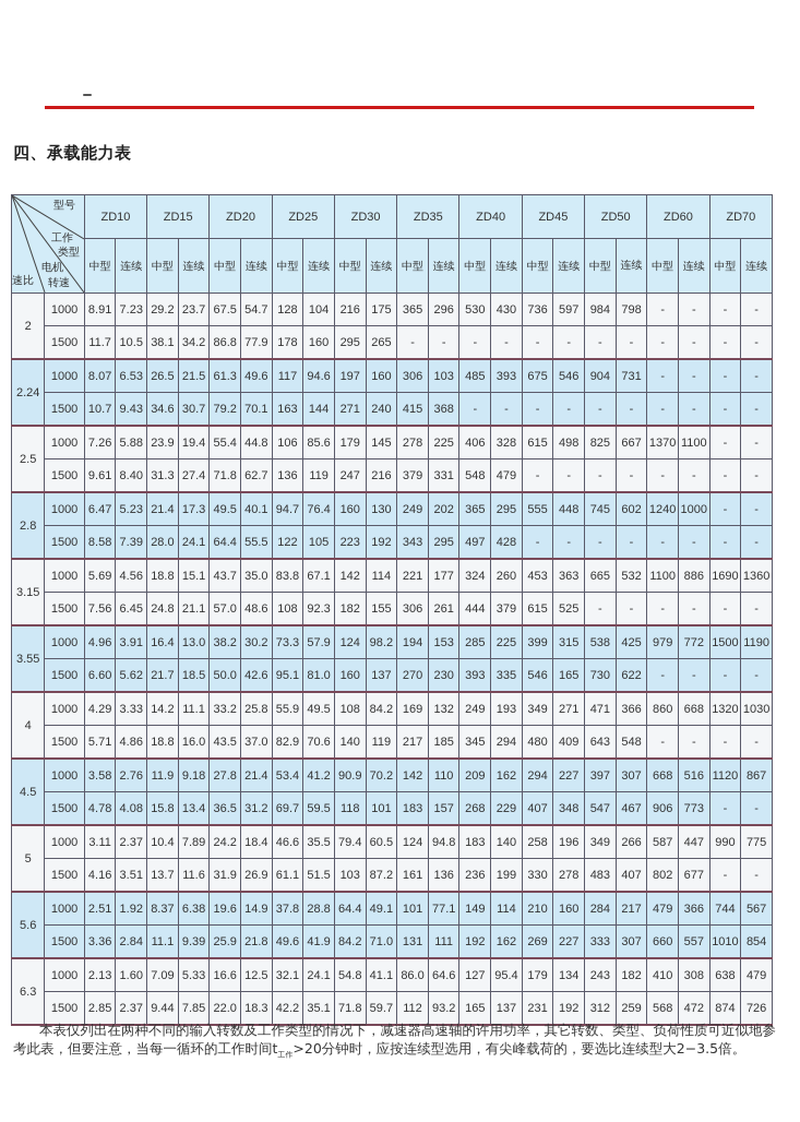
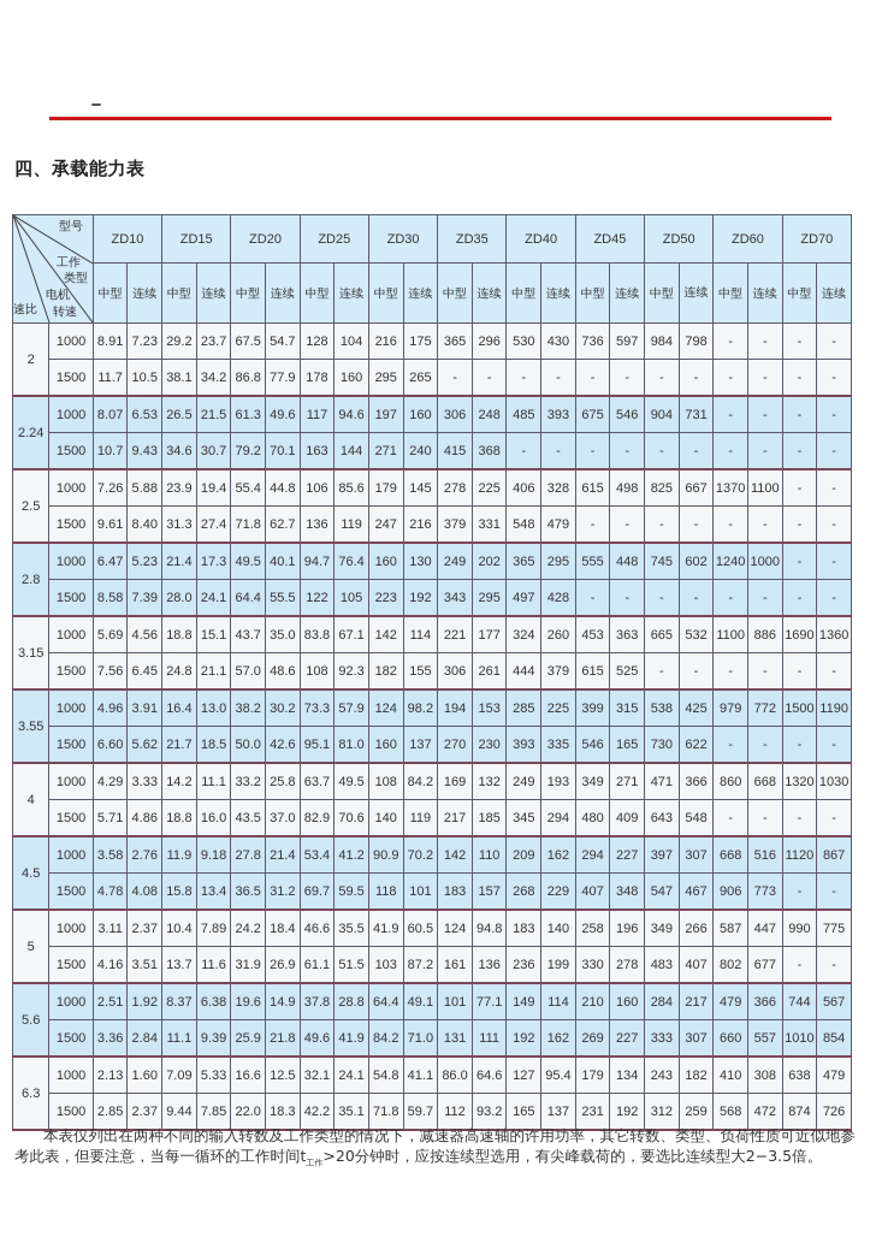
  四、承载能力表
  型号 工作 类型 电机 转速 速比	ZD10	ZD15	ZD20	ZD25	ZD30	ZD35	ZD40	ZD45	ZD50	ZD60	ZD70
  中型	连续	中型	连续	中型	连续	中型	连续	中型	连续	中型	连续	中型	连续	中型	连续	中型	连续	中型	连续	中型	连续
  2	1000	8.91	7.23	29.2	23.7	67.5	54.7	128	104	216	175	365	296	530	430	736	597	984	798	-	-	-	-
  1500	11.7	10.5	38.1	34.2	86.8	77.9	178	160	295	265	-	-	-	-	-	-	-	-	-	-	-	-
- 2.24	1000	8.07	6.53	26.5	21.5	61.3	49.6	117	94.6	197	160	306	103	485	393	675	546	904	731	-	-	-	-
+ 2.24	1000	8.07	6.53	26.5	21.5	61.3	49.6	117	94.6	197	160	306	248	485	393	675	546	904	731	-	-	-	-
  1500	10.7	9.43	34.6	30.7	79.2	70.1	163	144	271	240	415	368	-	-	-	-	-	-	-	-	-	-
  2.5	1000	7.26	5.88	23.9	19.4	55.4	44.8	106	85.6	179	145	278	225	406	328	615	498	825	667	1370	1100	-	-
  1500	9.61	8.40	31.3	27.4	71.8	62.7	136	119	247	216	379	331	548	479	-	-	-	-	-	-	-	-
  2.8	1000	6.47	5.23	21.4	17.3	49.5	40.1	94.7	76.4	160	130	249	202	365	295	555	448	745	602	1240	1000	-	-
  1500	8.58	7.39	28.0	24.1	64.4	55.5	122	105	223	192	343	295	497	428	-	-	-	-	-	-	-	-
  3.15	1000	5.69	4.56	18.8	15.1	43.7	35.0	83.8	67.1	142	114	221	177	324	260	453	363	665	532	1100	886	1690	1360
  1500	7.56	6.45	24.8	21.1	57.0	48.6	108	92.3	182	155	306	261	444	379	615	525	-	-	-	-	-	-
  3.55	1000	4.96	3.91	16.4	13.0	38.2	30.2	73.3	57.9	124	98.2	194	153	285	225	399	315	538	425	979	772	1500	1190
  1500	6.60	5.62	21.7	18.5	50.0	42.6	95.1	81.0	160	137	270	230	393	335	546	165	730	622	-	-	-	-
- 4	1000	4.29	3.33	14.2	11.1	33.2	25.8	55.9	49.5	108	84.2	169	132	249	193	349	271	471	366	860	668	1320	1030
+ 4	1000	4.29	3.33	14.2	11.1	33.2	25.8	63.7	49.5	108	84.2	169	132	249	193	349	271	471	366	860	668	1320	1030
  1500	5.71	4.86	18.8	16.0	43.5	37.0	82.9	70.6	140	119	217	185	345	294	480	409	643	548	-	-	-	-
  4.5	1000	3.58	2.76	11.9	9.18	27.8	21.4	53.4	41.2	90.9	70.2	142	110	209	162	294	227	397	307	668	516	1120	867
  1500	4.78	4.08	15.8	13.4	36.5	31.2	69.7	59.5	118	101	183	157	268	229	407	348	547	467	906	773	-	-
- 5	1000	3.11	2.37	10.4	7.89	24.2	18.4	46.6	35.5	79.4	60.5	124	94.8	183	140	258	196	349	266	587	447	990	775
+ 5	1000	3.11	2.37	10.4	7.89	24.2	18.4	46.6	35.5	41.9	60.5	124	94.8	183	140	258	196	349	266	587	447	990	775
  1500	4.16	3.51	13.7	11.6	31.9	26.9	61.1	51.5	103	87.2	161	136	236	199	330	278	483	407	802	677	-	-
  5.6	1000	2.51	1.92	8.37	6.38	19.6	14.9	37.8	28.8	64.4	49.1	101	77.1	149	114	210	160	284	217	479	366	744	567
  1500	3.36	2.84	11.1	9.39	25.9	21.8	49.6	41.9	84.2	71.0	131	111	192	162	269	227	333	307	660	557	1010	854
  6.3	1000	2.13	1.60	7.09	5.33	16.6	12.5	32.1	24.1	54.8	41.1	86.0	64.6	127	95.4	179	134	243	182	410	308	638	479
  1500	2.85	2.37	9.44	7.85	22.0	18.3	42.2	35.1	71.8	59.7	112	93.2	165	137	231	192	312	259	568	472	874	726
  本表仅列出在两种不同的输入转数及工作类型的情况下，减速器高速轴的许用功率，其它转数、类型、负荷性质可近似地参考此表，但要注意，当每一循环的工作时间t工作>20分钟时，应按连续型选用，有尖峰载荷的，要选比连续型大2−3.5倍。
